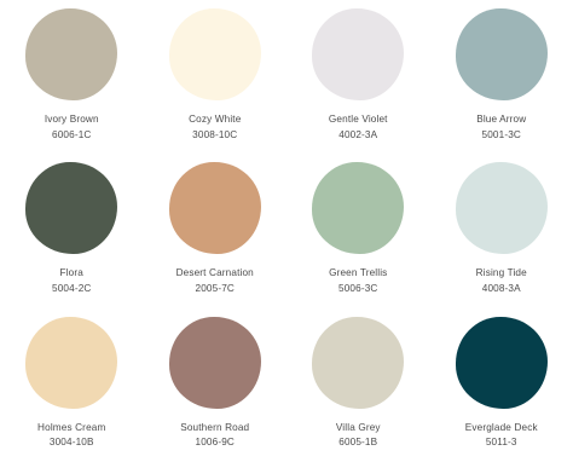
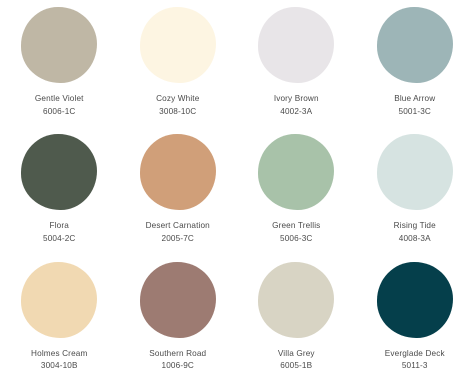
- Ivory Brown
+ Gentle Violet
  6006-1C
  Cozy White
  3008-10C
- Gentle Violet
+ Ivory Brown
  4002-3A
  Blue Arrow
  5001-3C
  Flora
  5004-2C
  Desert Carnation
  2005-7C
  Green Trellis
  5006-3C
  Rising Tide
  4008-3A
  Holmes Cream
  3004-10B
  Southern Road
  1006-9C
  Villa Grey
  6005-1B
  Everglade Deck
  5011-3
